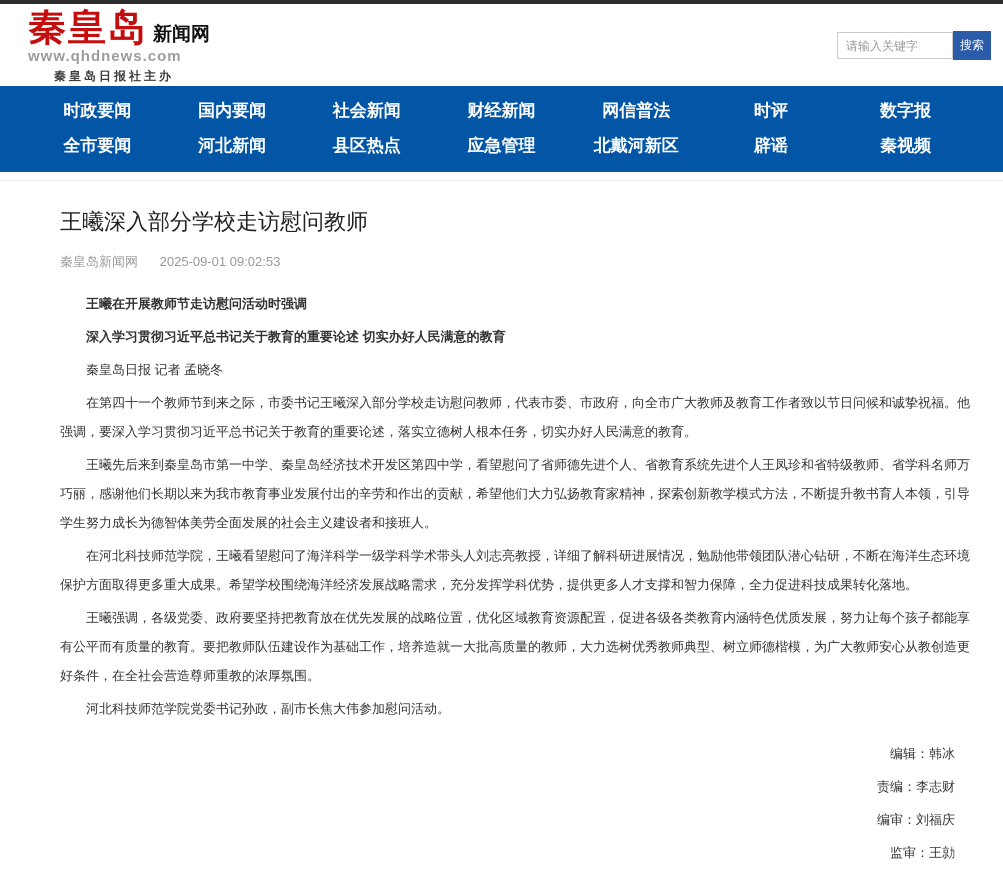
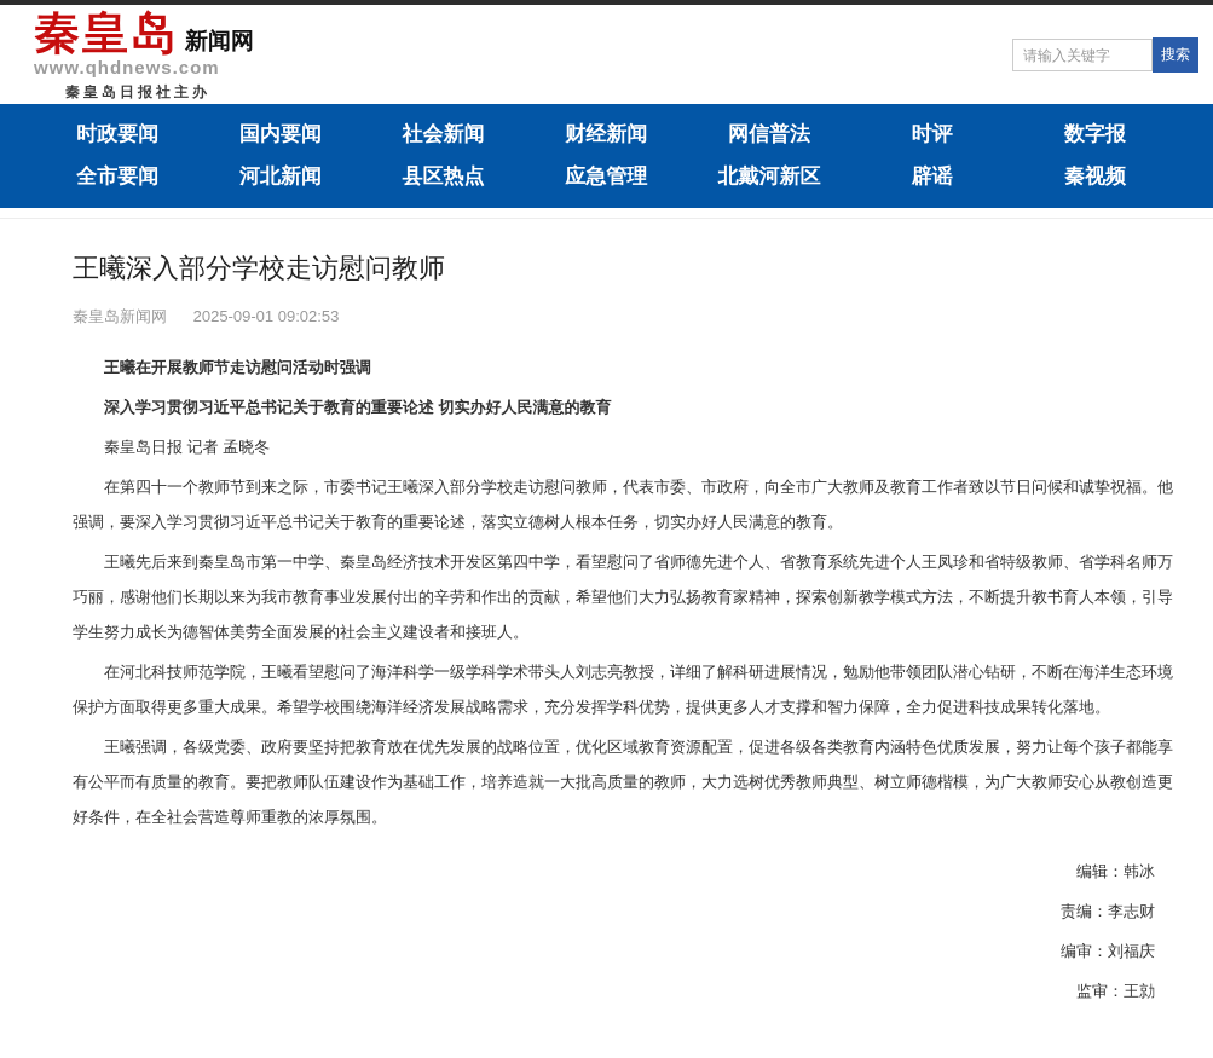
  秦皇岛
  新闻网
  www.qhdnews.com
  秦皇岛日报社主办
  请输入关键字
  搜索
  时政要闻
  国内要闻
  社会新闻
  财经新闻
  网信普法
  时评
  数字报
  全市要闻
  河北新闻
  县区热点
  应急管理
  北戴河新区
  辟谣
  秦视频
  王曦深入部分学校走访慰问教师
  秦皇岛新闻网 2025-09-01 09:02:53
  王曦在开展教师节走访慰问活动时强调
  深入学习贯彻习近平总书记关于教育的重要论述 切实办好人民满意的教育
  秦皇岛日报 记者 孟晓冬
  在第四十一个教师节到来之际，市委书记王曦深入部分学校走访慰问教师，代表市委、市政府，向全市广大教师及教育工作者致以节日问候和诚挚祝福。他强调，要深入学习贯彻习近平总书记关于教育的重要论述，落实立德树人根本任务，切实办好人民满意的教育。
  王曦先后来到秦皇岛市第一中学、秦皇岛经济技术开发区第四中学，看望慰问了省师德先进个人、省教育系统先进个人王凤珍和省特级教师、省学科名师万巧丽，感谢他们长期以来为我市教育事业发展付出的辛劳和作出的贡献，希望他们大力弘扬教育家精神，探索创新教学模式方法，不断提升教书育人本领，引导学生努力成长为德智体美劳全面发展的社会主义建设者和接班人。
  在河北科技师范学院，王曦看望慰问了海洋科学一级学科学术带头人刘志亮教授，详细了解科研进展情况，勉励他带领团队潜心钻研，不断在海洋生态环境保护方面取得更多重大成果。希望学校围绕海洋经济发展战略需求，充分发挥学科优势，提供更多人才支撑和智力保障，全力促进科技成果转化落地。
  王曦强调，各级党委、政府要坚持把教育放在优先发展的战略位置，优化区域教育资源配置，促进各级各类教育内涵特色优质发展，努力让每个孩子都能享有公平而有质量的教育。要把教师队伍建设作为基础工作，培养造就一大批高质量的教师，大力选树优秀教师典型、树立师德楷模，为广大教师安心从教创造更好条件，在全社会营造尊师重教的浓厚氛围。
- 河北科技师范学院党委书记孙政，副市长焦大伟参加慰问活动。
  编辑：韩冰
  责编：李志财
  编审：刘福庆
  监审：王勍
